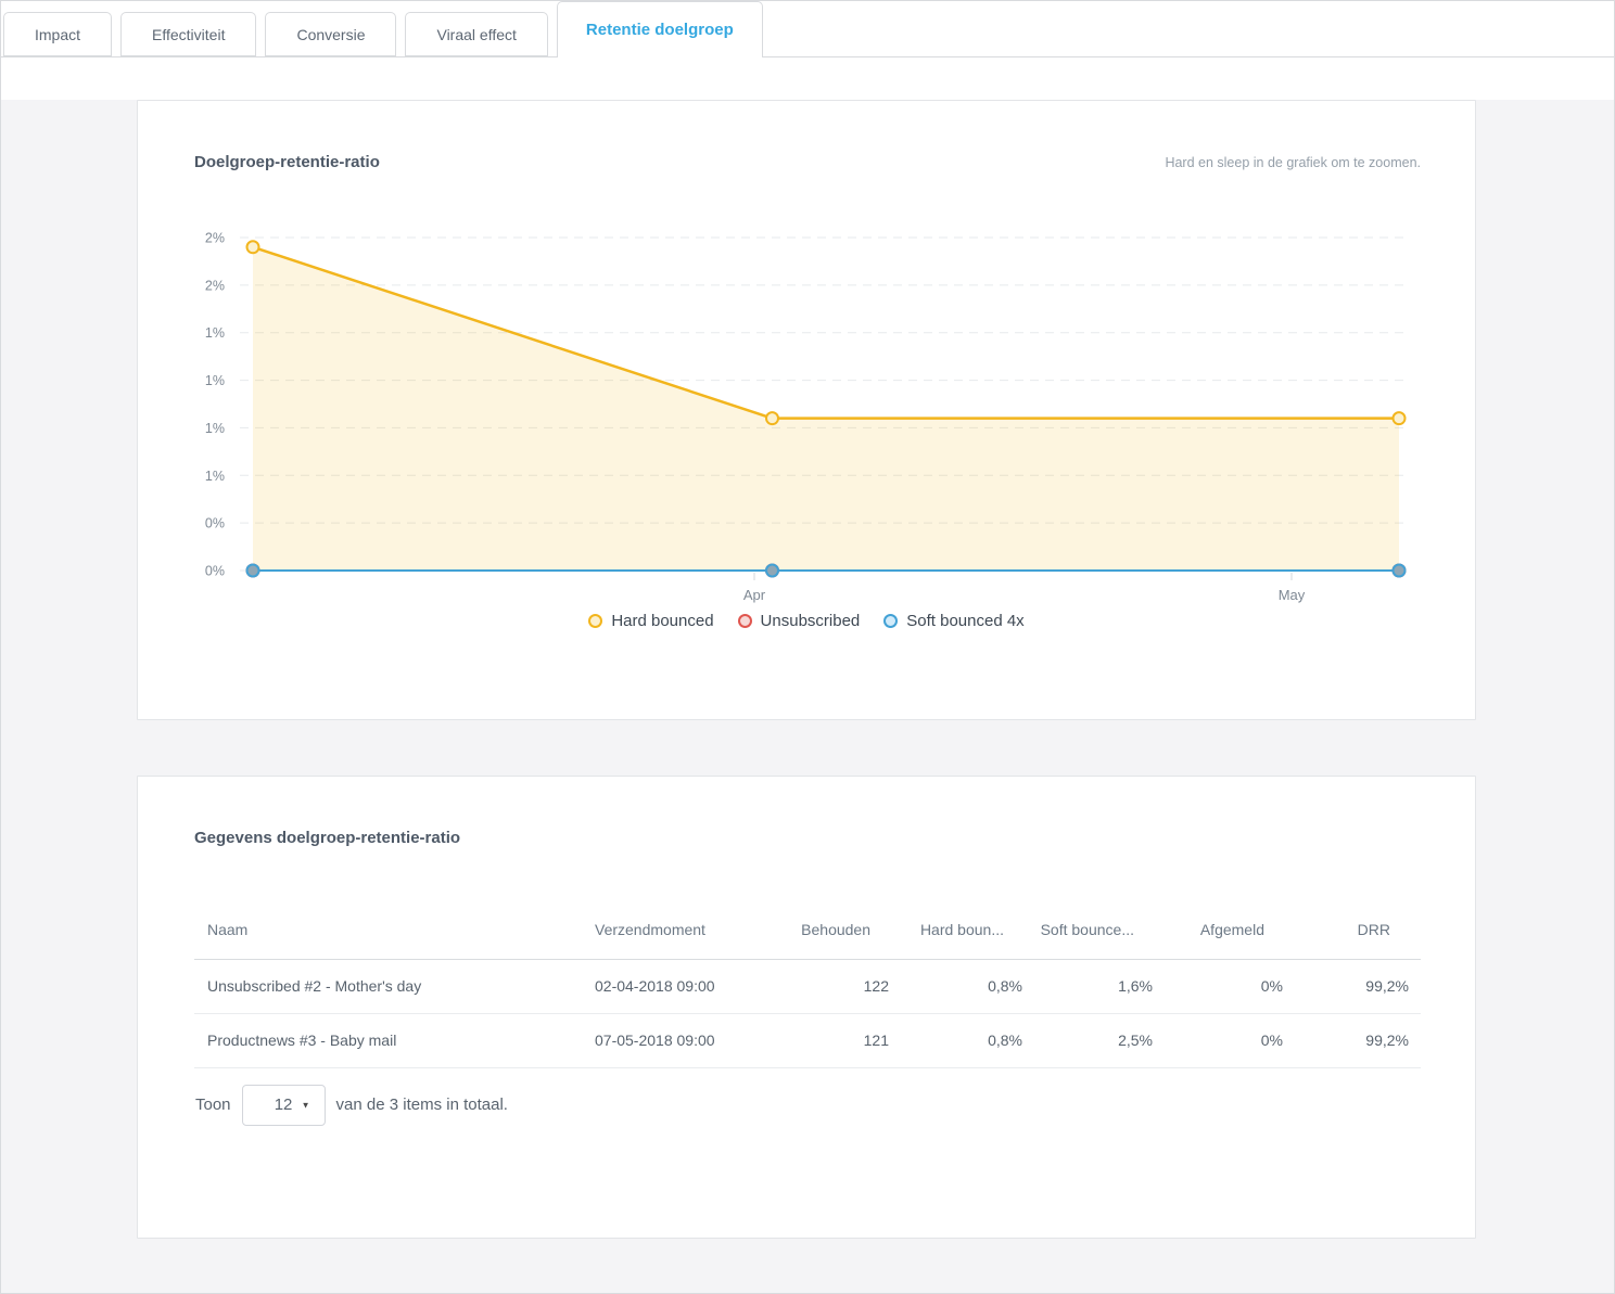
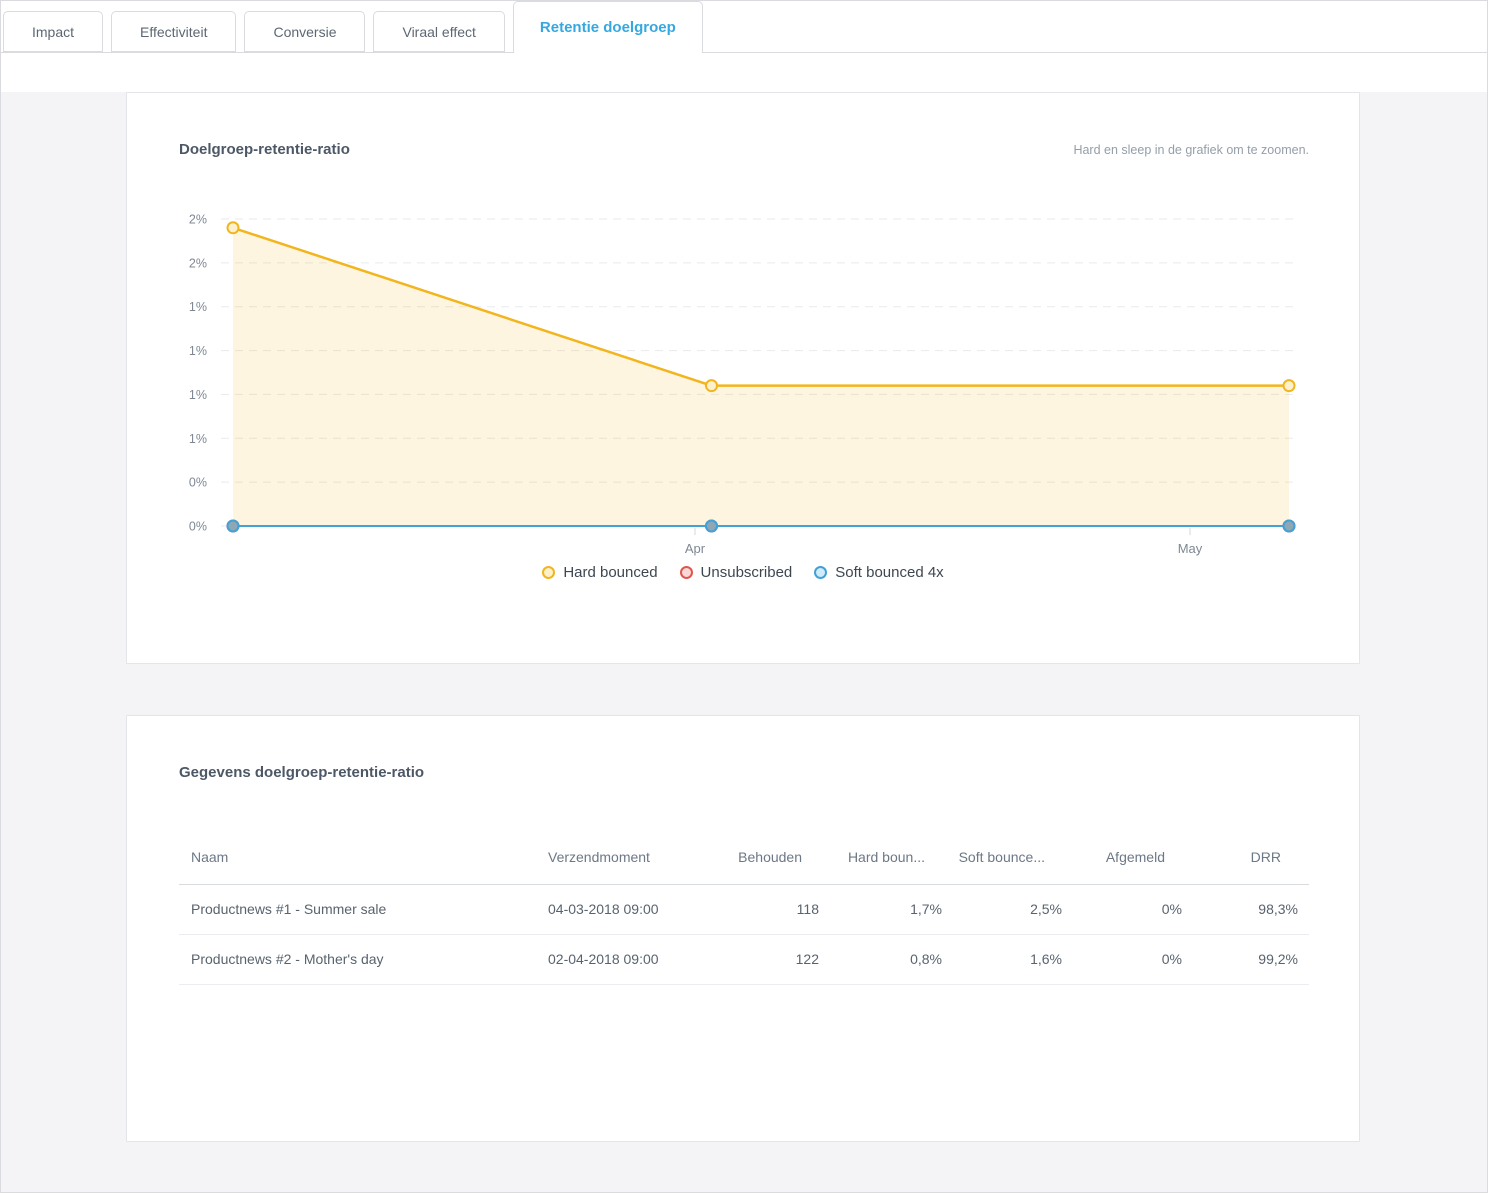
  Impact
  Effectiviteit
  Conversie
  Viraal effect
  Retentie doelgroep
  Doelgroep-retentie-ratio
  Hard en sleep in de grafiek om te zoomen.
  2%
  2%
  1%
  1%
  1%
  1%
  0%
  0%
  Apr
  May
  Hard bounced
  Unsubscribed
  Soft bounced 4x
  Gegevens doelgroep-retentie-ratio
  Naam	Verzendmoment	Behouden	Hard boun...	Soft bounce...	Afgemeld	DRR
+ Productnews #1 - Summer sale	04-03-2018 09:00	118	1,7%	2,5%	0%	98,3%
- Unsubscribed #2 - Mother's day	02-04-2018 09:00	122	0,8%	1,6%	0%	99,2%
+ Productnews #2 - Mother's day	02-04-2018 09:00	122	0,8%	1,6%	0%	99,2%
- Productnews #3 - Baby mail	07-05-2018 09:00	121	0,8%	2,5%	0%	99,2%
- Toon
- 12
- ▼
- van de 3 items in totaal.
